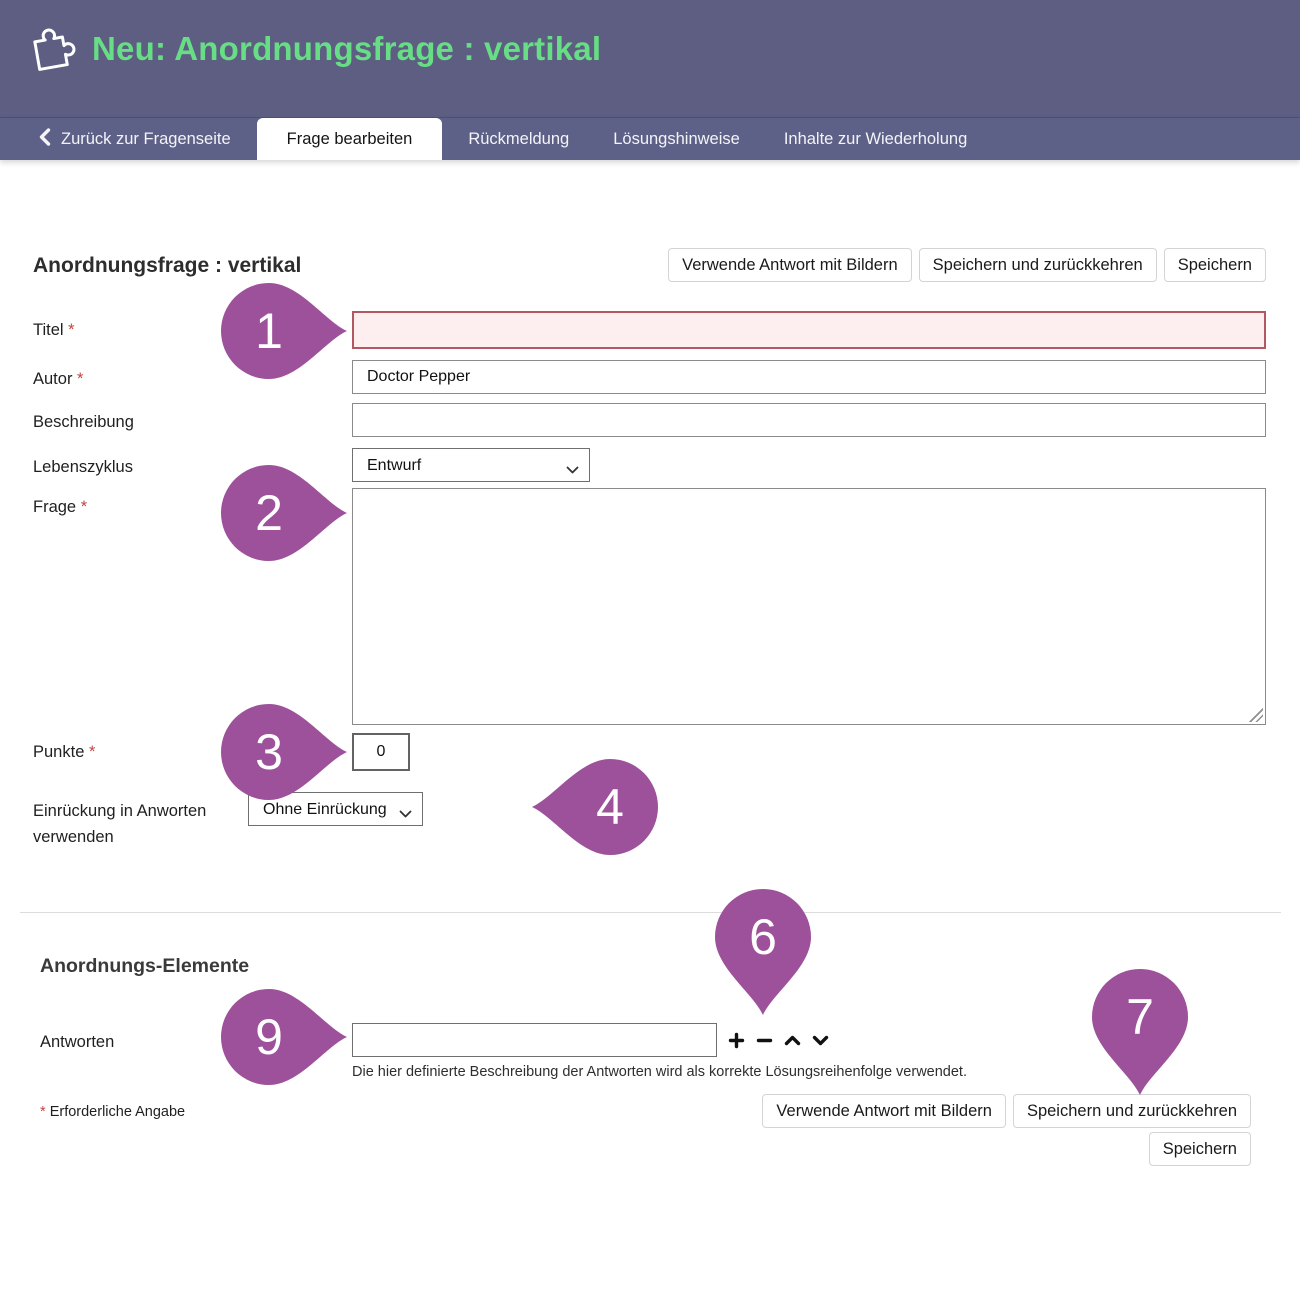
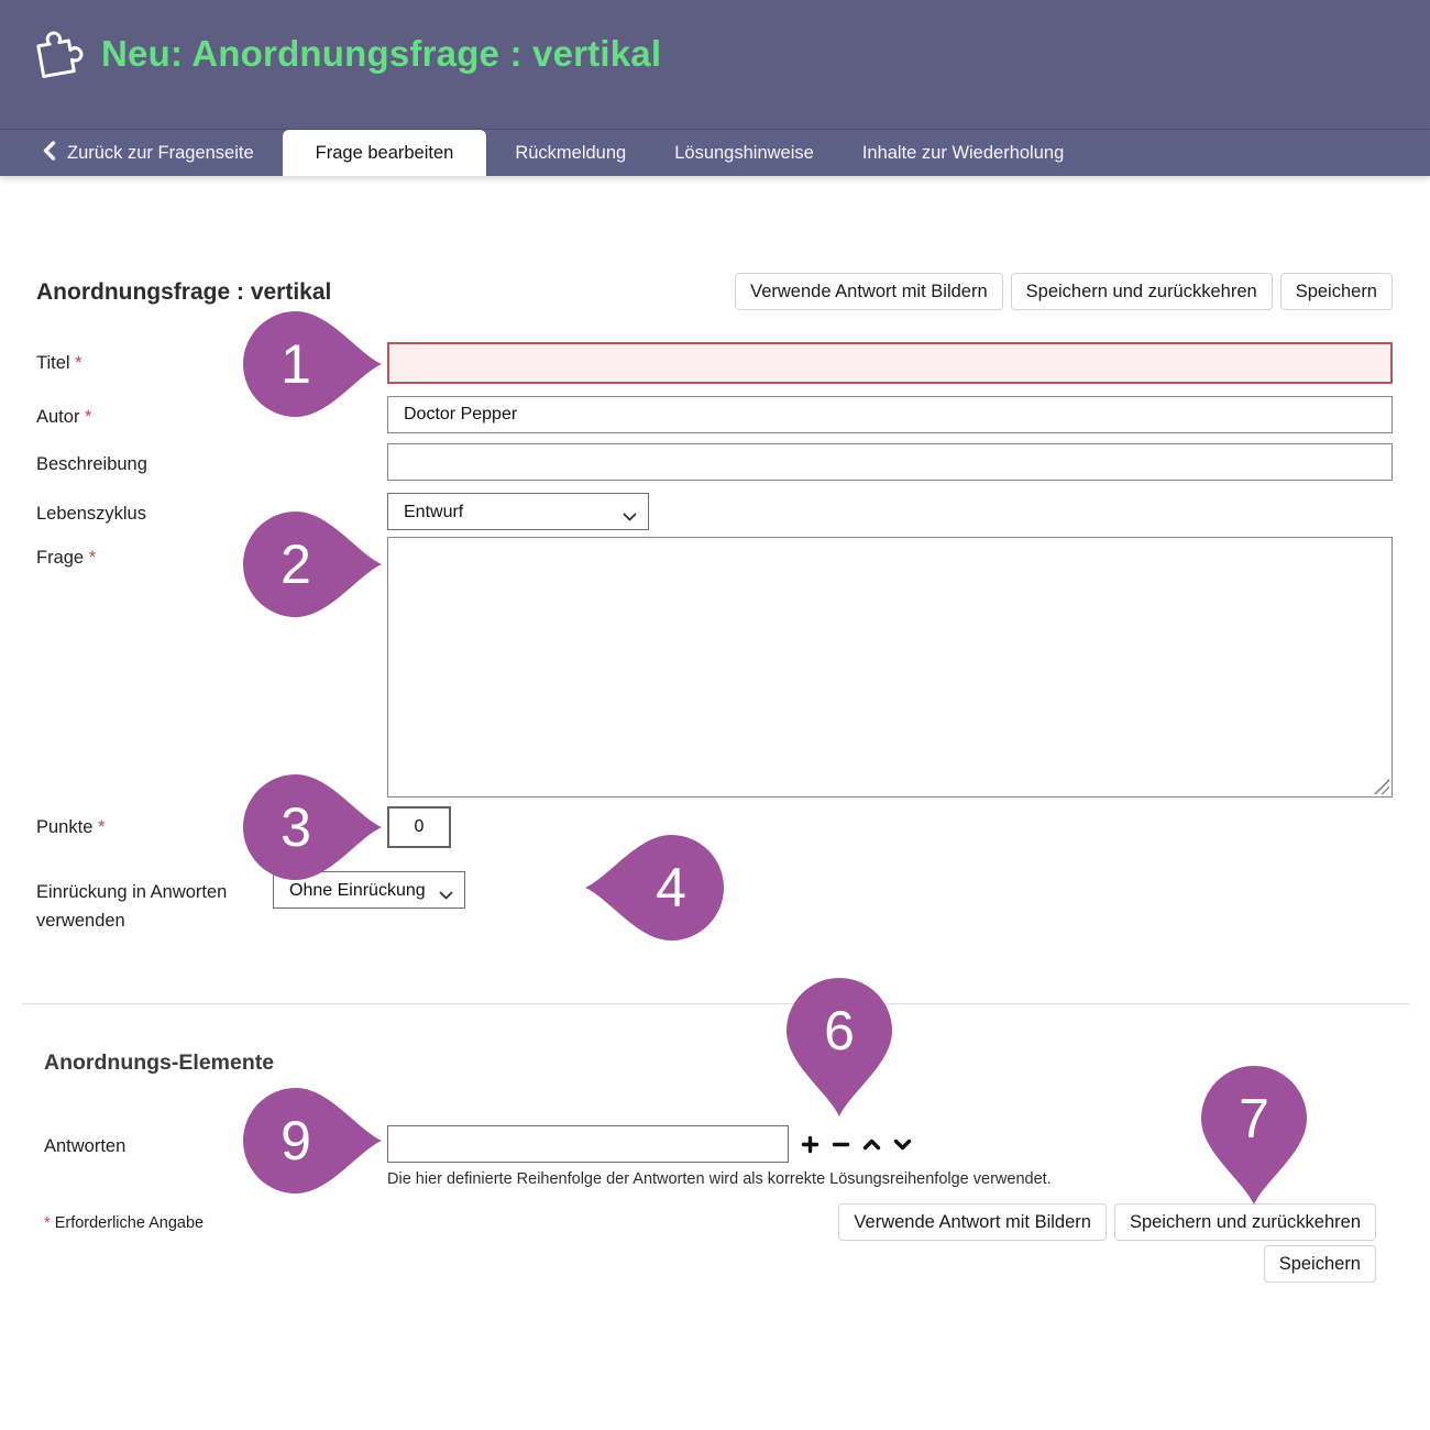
  Neu: Anordnungsfrage : vertikal
  Zurück zur Fragenseite
  Frage bearbeiten
  Rückmeldung
  Lösungshinweise
  Inhalte zur Wiederholung
  Anordnungsfrage : vertikal
  Verwende Antwort mit Bildern
  Speichern und zurückkehren
  Speichern
  Titel *
  Autor *
  Doctor Pepper
  Beschreibung
  Lebenszyklus
  Entwurf
  Frage *
  Punkte *
  0
  Einrückung in Anworten verwenden
  Ohne Einrückung
  Anordnungs-Elemente
  Antworten
- Die hier definierte Beschreibung der Antworten wird als korrekte Lösungsreihenfolge verwendet.
+ Die hier definierte Reihenfolge der Antworten wird als korrekte Lösungsreihenfolge verwendet.
  * Erforderliche Angabe
  Verwende Antwort mit Bildern
  Speichern und zurückkehren
  Speichern
  1
  2
  3
  4
  9
  6
  7
